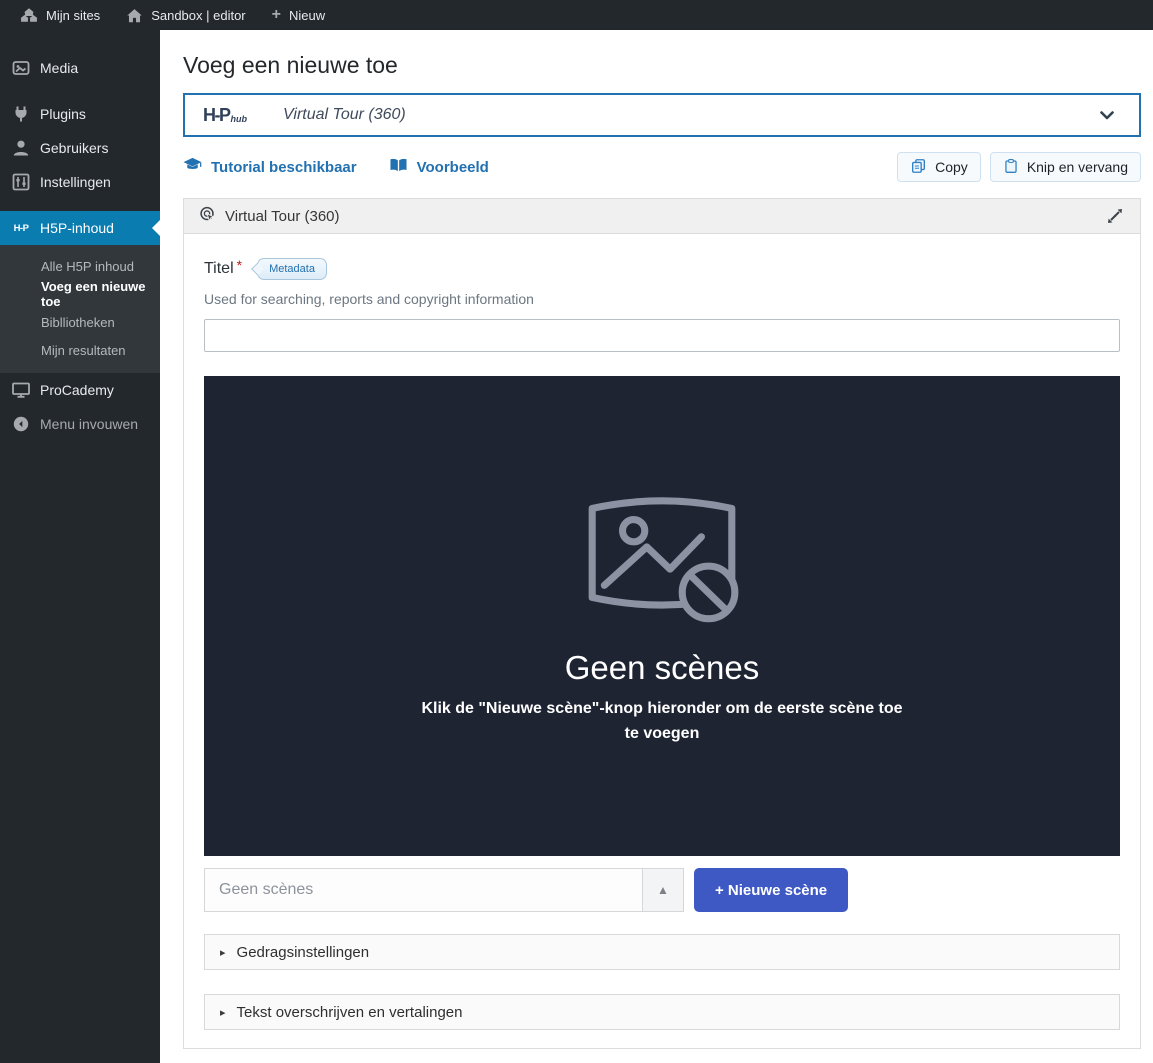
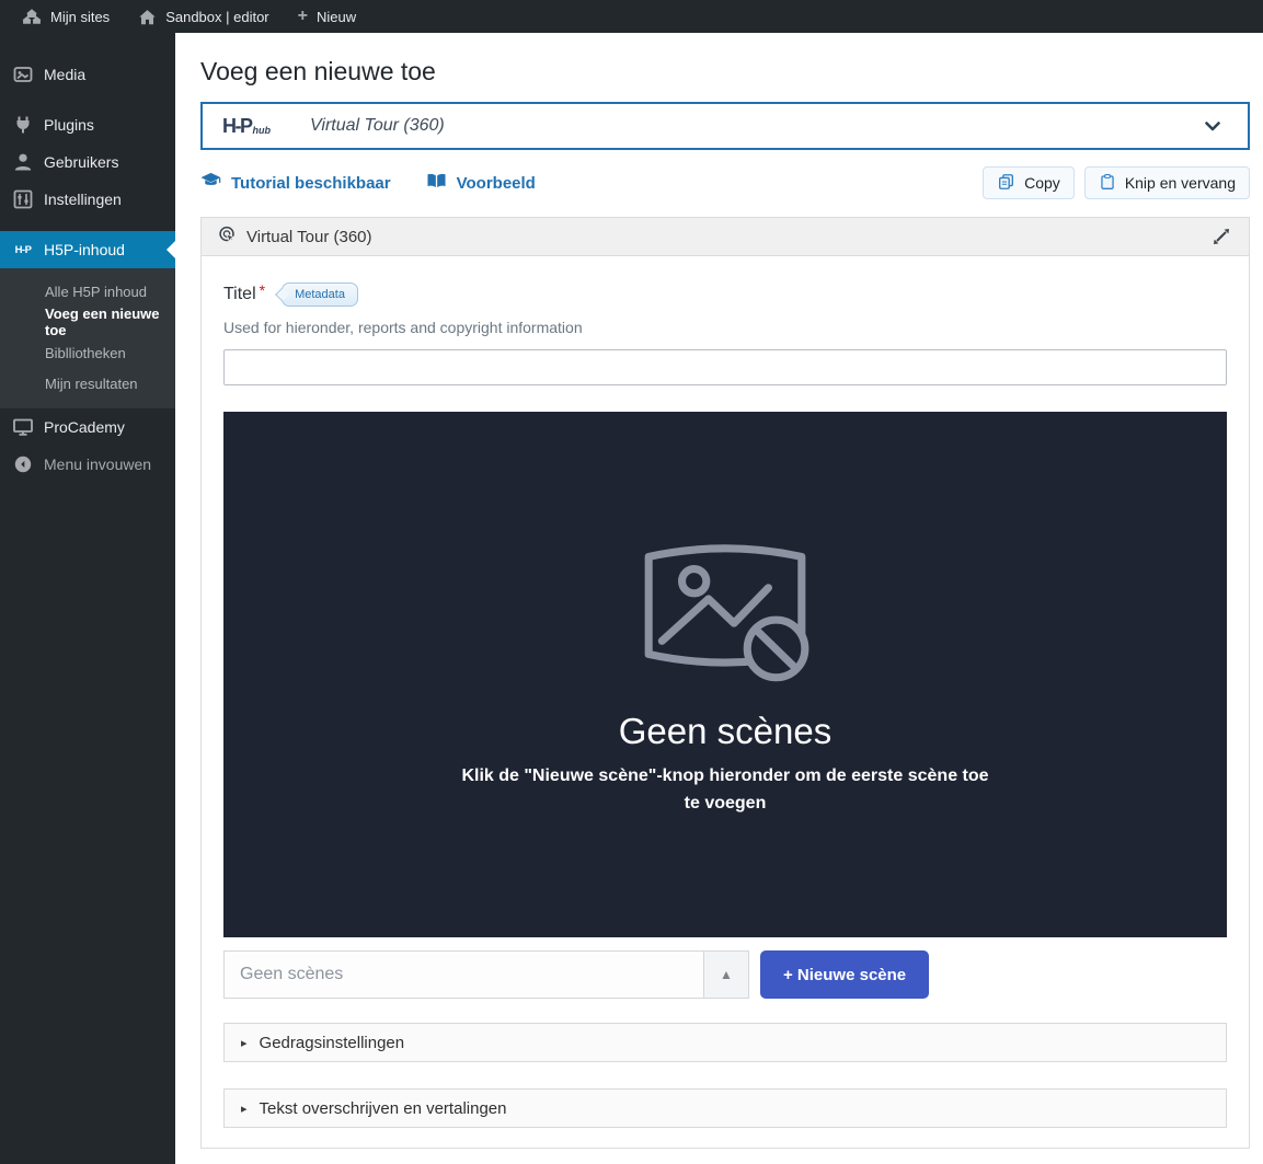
  Mijn sites
  Sandbox | editor
  +
  Nieuw
  Media
  Plugins
  Gebruikers
  Instellingen
  H-P
  H5P-inhoud
  Alle H5P inhoud
  Voeg een nieuwe toe
  Biblliotheken
  Mijn resultaten
  ProCademy
  Menu invouwen
  Voeg een nieuwe toe
  H-P
  hub
  Virtual Tour (360)
  Tutorial beschikbaar
  Voorbeeld
  Copy
  Knip en vervang
  Virtual Tour (360)
  Titel
  *
  Metadata
- Used for searching, reports and copyright information
+ Used for hieronder, reports and copyright information
  Geen scènes
  Klik de "Nieuwe scène"-knop hieronder om de eerste scène toe te voegen
  Geen scènes
  ▲
  + Nieuwe scène
  ▸
  Gedragsinstellingen
  ▸
  Tekst overschrijven en vertalingen
